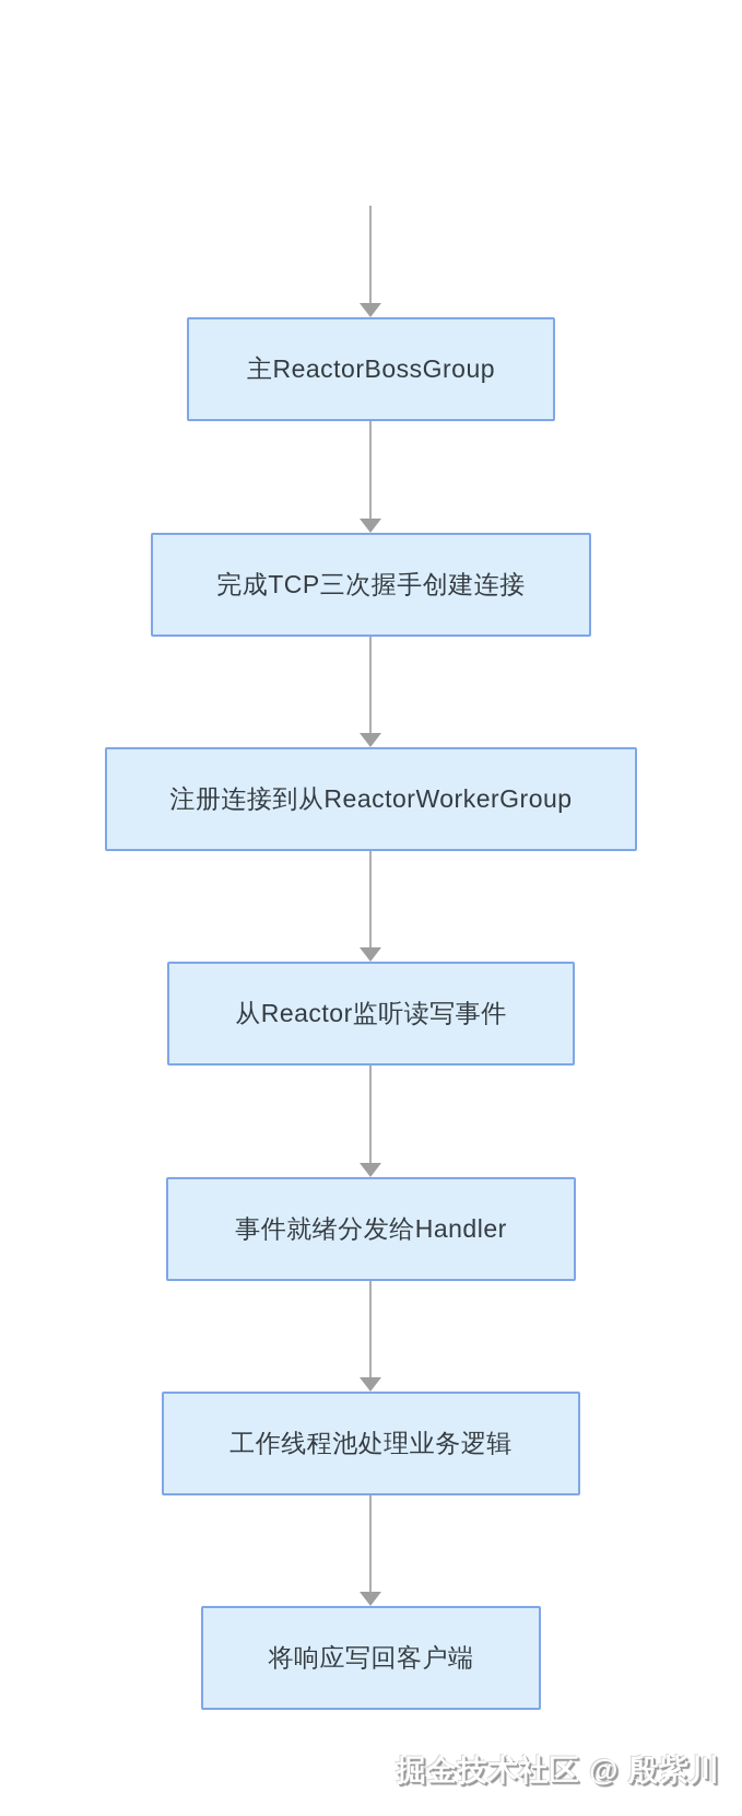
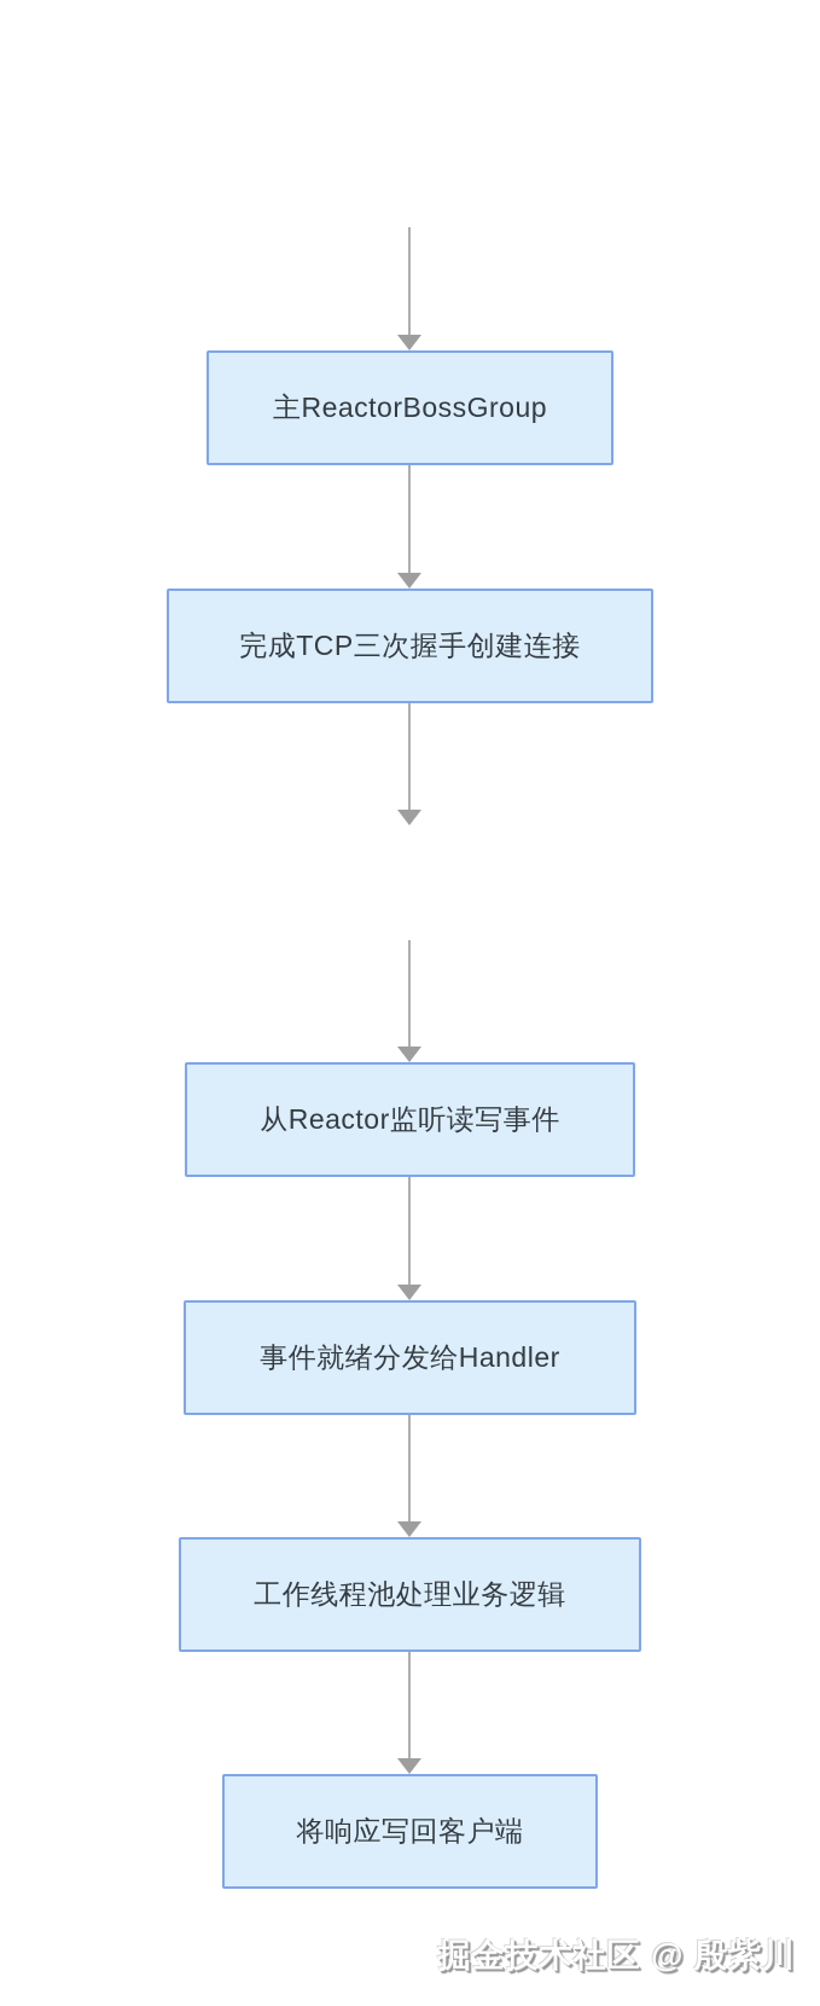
  主ReactorBossGroup
  完成TCP三次握手创建连接
- 注册连接到从ReactorWorkerGroup
  从Reactor监听读写事件
  事件就绪分发给Handler
  工作线程池处理业务逻辑
  将响应写回客户端
  掘金技术社区 @ 殷紫川
